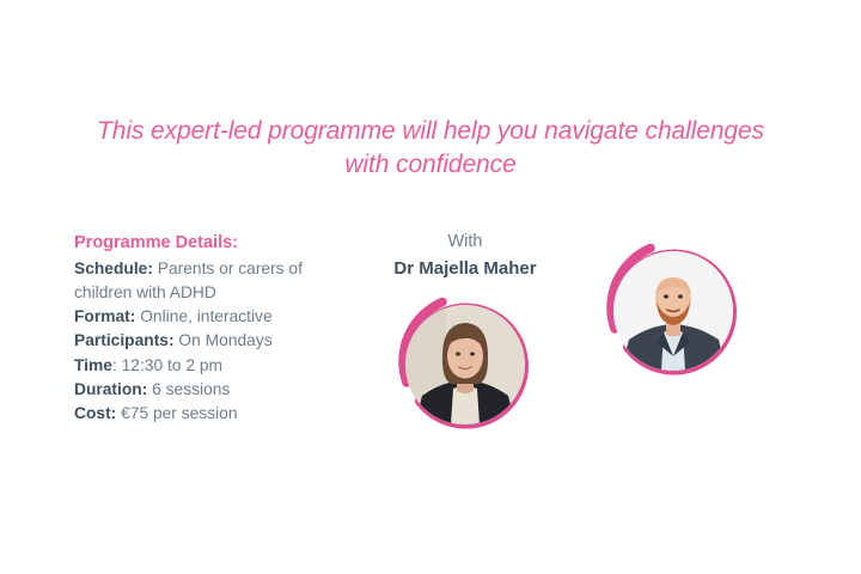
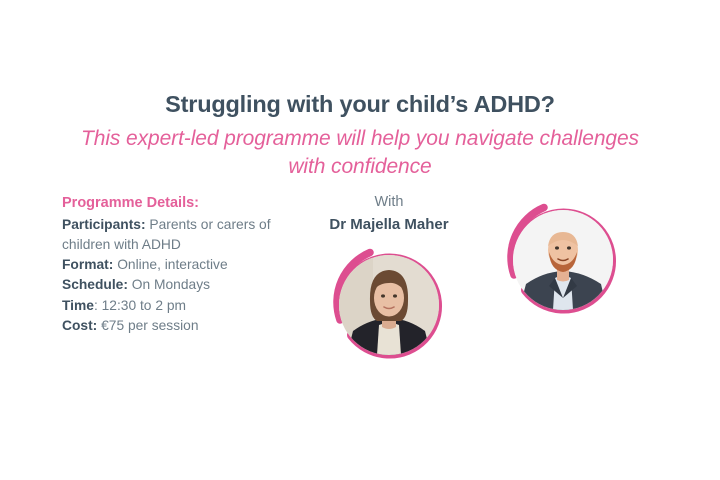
+ Struggling with your child’s ADHD?
  This expert-led programme will help you navigate challenges with confidence
  Programme Details:
- Schedule: Parents or carers of children with ADHD
+ Participants: Parents or carers of children with ADHD
  Format: Online, interactive
- Participants: On Mondays
+ Schedule: On Mondays
  Time: 12:30 to 2 pm
- Duration: 6 sessions
  Cost: €75 per session
  With
  Dr Majella Maher
